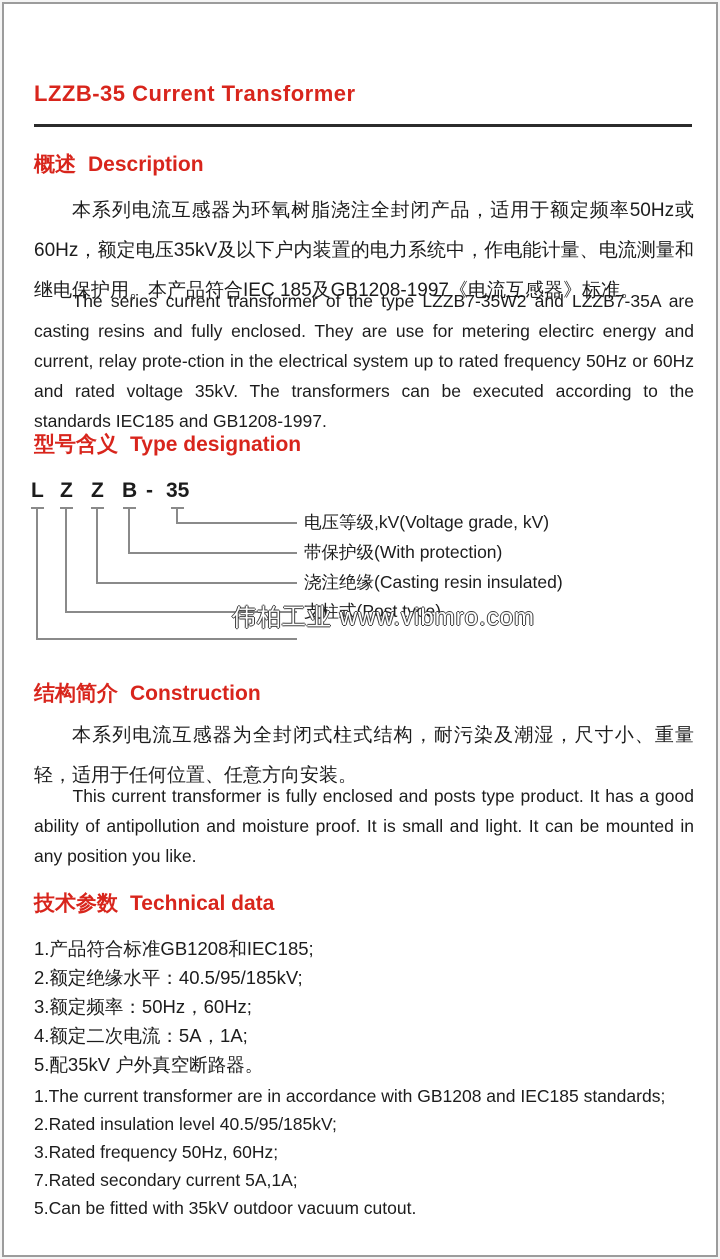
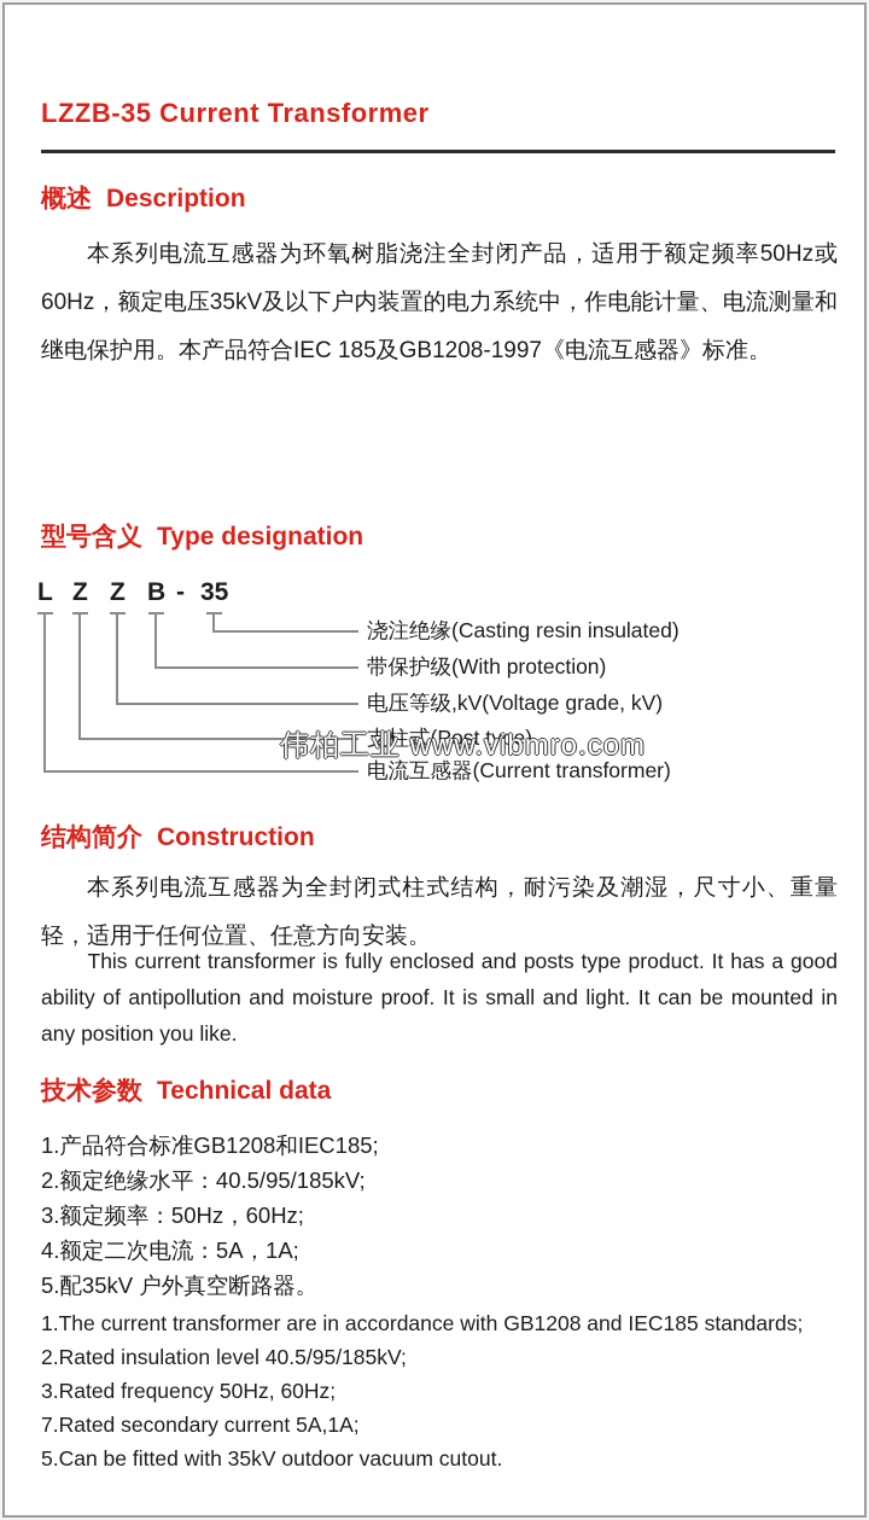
  LZZB-35 Current Transformer
  概述 Description
  本系列电流互感器为环氧树脂浇注全封闭产品，适用于额定频率50Hz或60Hz，额定电压35kV及以下户内装置的电力系统中，作电能计量、电流测量和继电保护用。本产品符合IEC 185及GB1208-1997《电流互感器》标准。
- The series current transformer of the type LZZB7-35W2 and LZZB7-35A are casting resins and fully enclosed. They are use for metering electirc energy and current, relay prote-ction in the electrical system up to rated frequency 50Hz or 60Hz and rated voltage 35kV. The transformers can be executed according to the standards IEC185 and GB1208-1997.
  型号含义 Type designation
  L
  Z
  Z
  B
  -
  35
- 电压等级,kV(Voltage grade, kV)
+ 浇注绝缘(Casting resin insulated)
  带保护级(With protection)
- 浇注绝缘(Casting resin insulated)
+ 电压等级,kV(Voltage grade, kV)
  支柱式(Post type)
+ 电流互感器(Current transformer)
  伟柏工业 www.vibmro.com
  结构简介 Construction
  本系列电流互感器为全封闭式柱式结构，耐污染及潮湿，尺寸小、重量轻，适用于任何位置、任意方向安装。
  This current transformer is fully enclosed and posts type product. It has a good ability of antipollution and moisture proof. It is small and light. It can be mounted in any position you like.
  技术参数 Technical data
  1.产品符合标准GB1208和IEC185;
  2.额定绝缘水平：40.5/95/185kV;
  3.额定频率：50Hz，60Hz;
  4.额定二次电流：5A，1A;
  5.配35kV 户外真空断路器。
  1.The current transformer are in accordance with GB1208 and IEC185 standards;
  2.Rated insulation level 40.5/95/185kV;
  3.Rated frequency 50Hz, 60Hz;
  7.Rated secondary current 5A,1A;
  5.Can be fitted with 35kV outdoor vacuum cutout.
